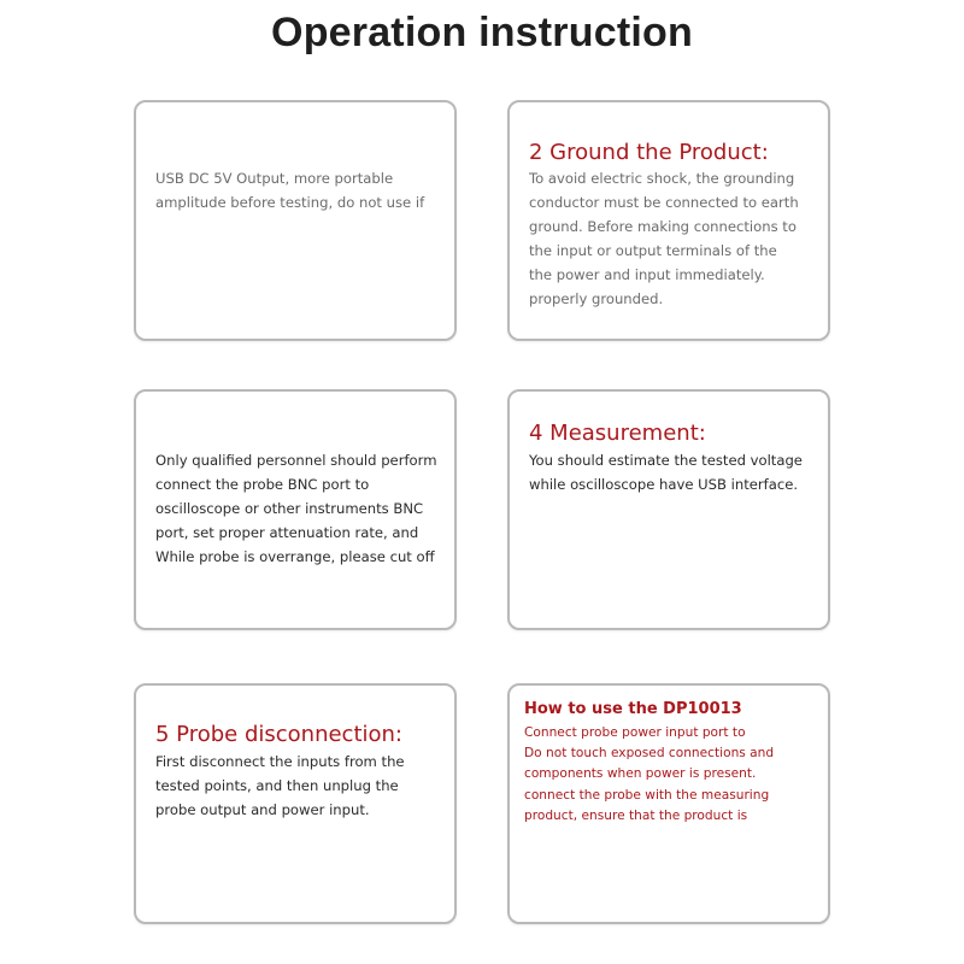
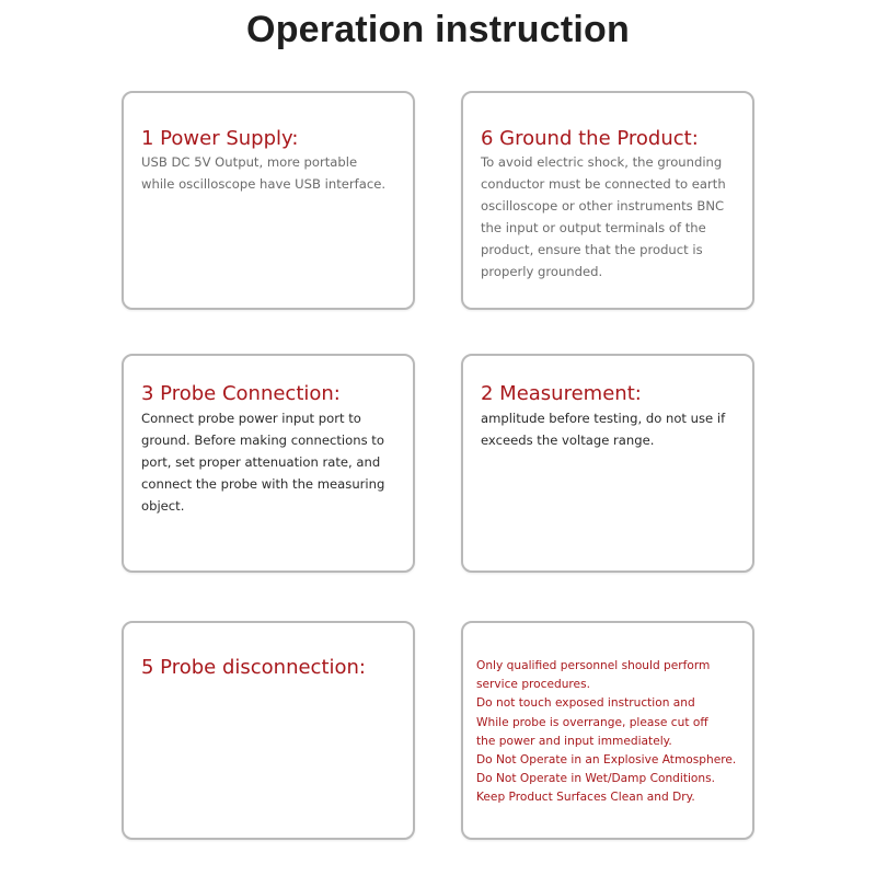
  Operation instruction
+ 1 Power Supply:
  USB DC 5V Output, more portable
- amplitude before testing, do not use if
+ while oscilloscope have USB interface.
- 2 Ground the Product:
+ 6 Ground the Product:
  To avoid electric shock, the grounding
  conductor must be connected to earth
- ground. Before making connections to
+ oscilloscope or other instruments BNC
  the input or output terminals of the
- the power and input immediately.
+ product, ensure that the product is
  properly grounded.
+ 3 Probe Connection:
- Only qualified personnel should perform
+ Connect probe power input port to
- connect the probe BNC port to
- oscilloscope or other instruments BNC
+ ground. Before making connections to
  port, set proper attenuation rate, and
- While probe is overrange, please cut off
+ connect the probe with the measuring
+ object.
- 4 Measurement:
+ 2 Measurement:
- You should estimate the tested voltage
- while oscilloscope have USB interface.
+ amplitude before testing, do not use if
+ exceeds the voltage range.
  5 Probe disconnection:
- First disconnect the inputs from the
- tested points, and then unplug the
- probe output and power input.
- How to use the DP10013
- Connect probe power input port to
+ Only qualified personnel should perform
+ service procedures.
- Do not touch exposed connections and
+ Do not touch exposed instruction and
- components when power is present.
- connect the probe with the measuring
+ While probe is overrange, please cut off
- product, ensure that the product is
+ the power and input immediately.
+ Do Not Operate in an Explosive Atmosphere.
+ Do Not Operate in Wet/Damp Conditions.
+ Keep Product Surfaces Clean and Dry.
